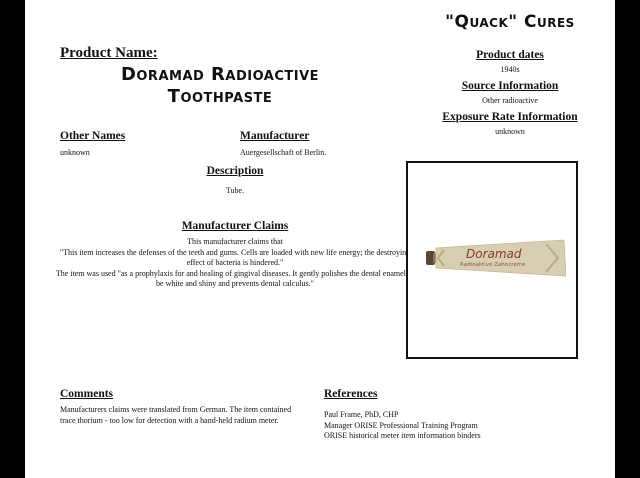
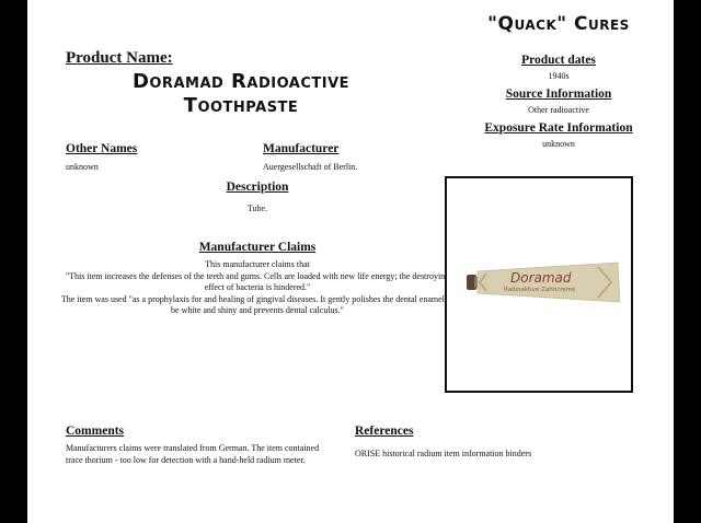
  "Quack" Cures
  Product Name:
  Doramad Radioactive Toothpaste
  Product dates
  1940s
  Source Information
  Other radioactive
  Exposure Rate Information
  unknown
  Other Names
  unknown
  Manufacturer
  Auergesellschaft of Berlin.
  Description
  Tube.
  Manufacturer Claims
  This manufacturer claims that
  "This item increases the defenses of the teeth and gums. Cells are loaded with new life energy; the destroyin effect of bacteria is hindered."
  The item was used "as a prophylaxis for and healing of gingival diseases. It gently polishes the dental enamel be white and shiny and prevents dental calculus."
  Doramad
  Comments
  Manufacturers claims were translated from German. The item contained trace thorium - too low for detection with a hand-held radium meter.
  References
- Paul Frame, PhD, CHP
- Manager ORISE Professional Training Program
- ORISE historical meter item information binders
+ ORISE historical radium item information binders
